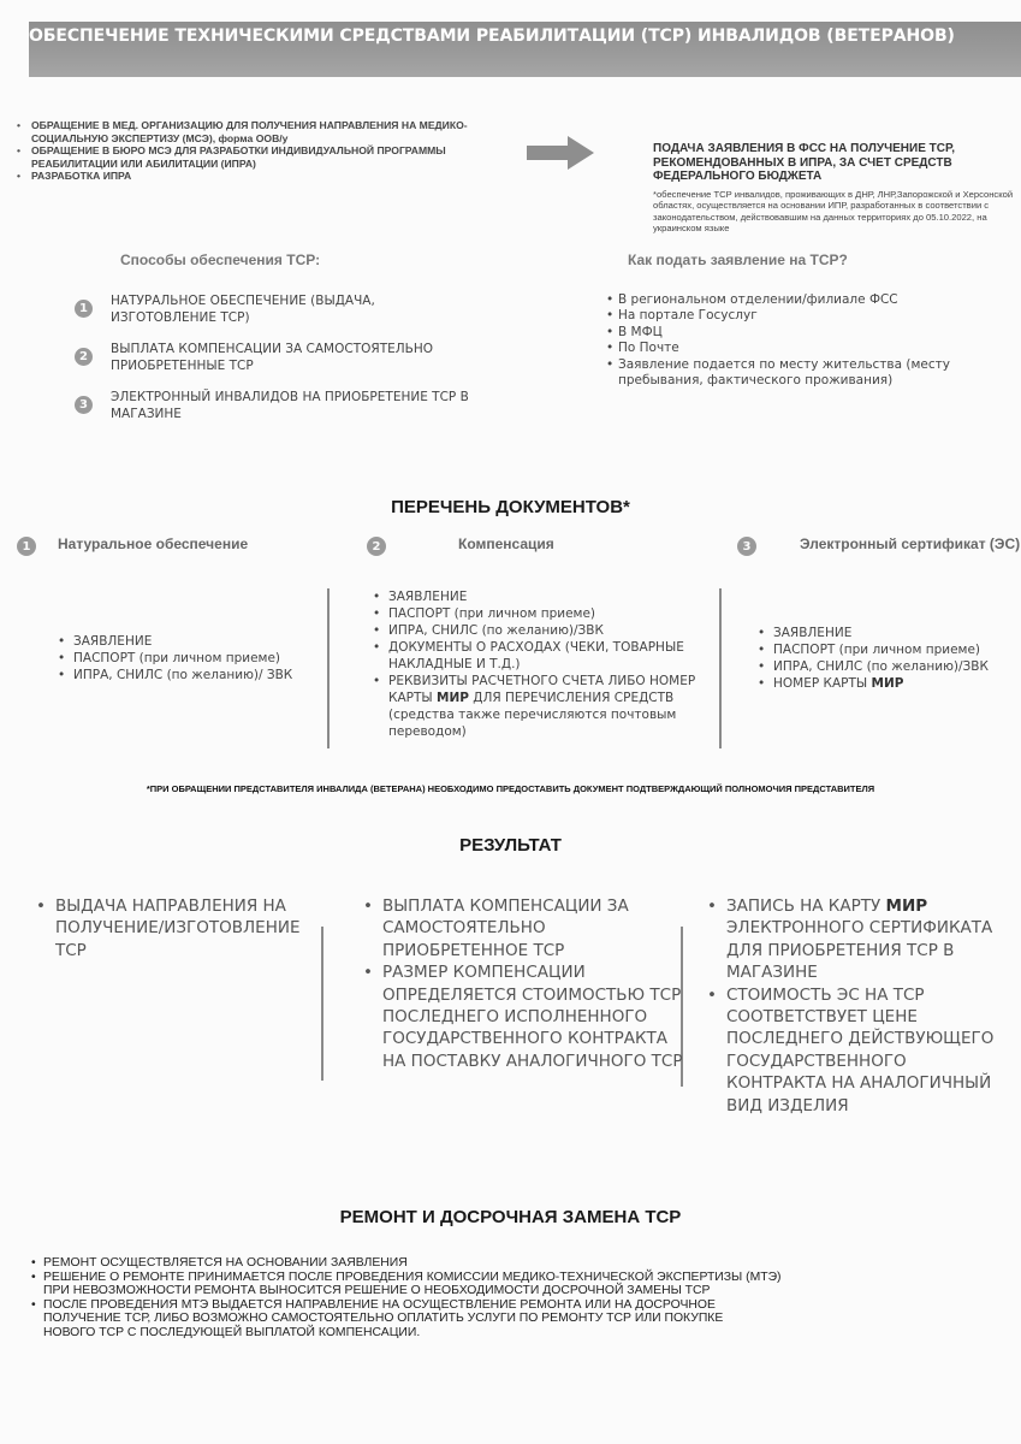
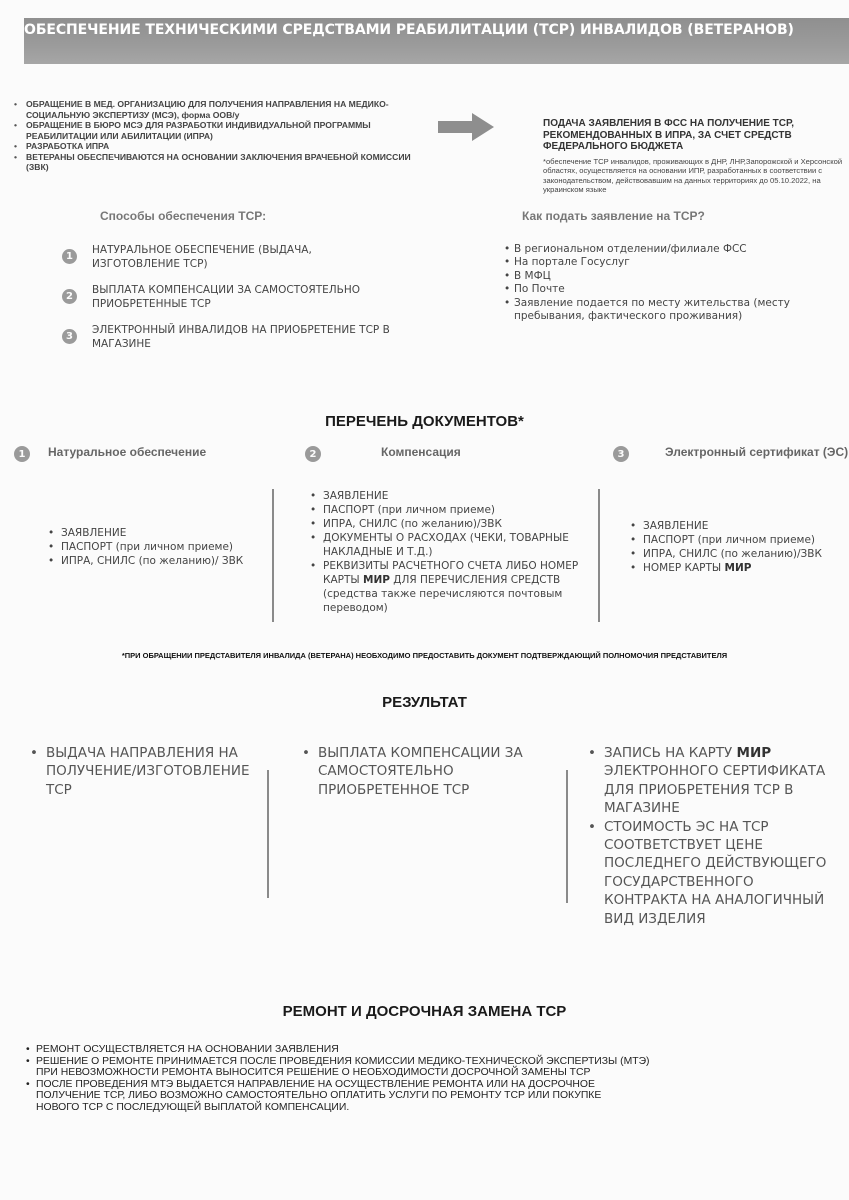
  ОБЕСПЕЧЕНИЕ ТЕХНИЧЕСКИМИ СРЕДСТВАМИ РЕАБИЛИТАЦИИ (ТСР) ИНВАЛИДОВ (ВЕТЕРАНОВ)
  ОБРАЩЕНИЕ В МЕД. ОРГАНИЗАЦИЮ ДЛЯ ПОЛУЧЕНИЯ НАПРАВЛЕНИЯ НА МЕДИКО-СОЦИАЛЬНУЮ ЭКСПЕРТИЗУ (МСЭ), форма ООВ/у
  ОБРАЩЕНИЕ В БЮРО МСЭ ДЛЯ РАЗРАБОТКИ ИНДИВИДУАЛЬНОЙ ПРОГРАММЫ РЕАБИЛИТАЦИИ ИЛИ АБИЛИТАЦИИ (ИПРА)
  РАЗРАБОТКА ИПРА
+ ВЕТЕРАНЫ ОБЕСПЕЧИВАЮТСЯ НА ОСНОВАНИИ ЗАКЛЮЧЕНИЯ ВРАЧЕБНОЙ КОМИССИИ (ЗВК)
  ПОДАЧА ЗАЯВЛЕНИЯ В ФСС НА ПОЛУЧЕНИЕ ТСР, РЕКОМЕНДОВАННЫХ В ИПРА, ЗА СЧЕТ СРЕДСТВ ФЕДЕРАЛЬНОГО БЮДЖЕТА
  *обеспечение ТСР инвалидов, проживающих в ДНР, ЛНР,Запорожской и Херсонской областях, осуществляется на основании ИПР, разработанных в соответствии с законодательством, действовавшим на данных территориях до 05.10.2022, на украинском языке
  Способы обеспечения ТСР:
  1
  НАТУРАЛЬНОЕ ОБЕСПЕЧЕНИЕ (ВЫДАЧА, ИЗГОТОВЛЕНИЕ ТСР)
  2
  ВЫПЛАТА КОМПЕНСАЦИИ ЗА САМОСТОЯТЕЛЬНО ПРИОБРЕТЕННЫЕ ТСР
  3
  ЭЛЕКТРОННЫЙ ИНВАЛИДОВ НА ПРИОБРЕТЕНИЕ ТСР В МАГАЗИНЕ
  Как подать заявление на ТСР?
  В региональном отделении/филиале ФСС
  На портале Госуслуг
  В МФЦ
  По Почте
  Заявление подается по месту жительства (месту пребывания, фактического проживания)
  ПЕРЕЧЕНЬ ДОКУМЕНТОВ*
  1
  Натуральное обеспечение
  2
  Компенсация
  3
  Электронный сертификат (ЭС)
  ЗАЯВЛЕНИЕ
  ПАСПОРТ (при личном приеме)
  ИПРА, СНИЛС (по желанию)/ ЗВК
  ЗАЯВЛЕНИЕ
  ПАСПОРТ (при личном приеме)
  ИПРА, СНИЛС (по желанию)/ЗВК
  ДОКУМЕНТЫ О РАСХОДАХ (ЧЕКИ, ТОВАРНЫЕ НАКЛАДНЫЕ И Т.Д.)
  РЕКВИЗИТЫ РАСЧЕТНОГО СЧЕТА ЛИБО НОМЕР КАРТЫ МИР ДЛЯ ПЕРЕЧИСЛЕНИЯ СРЕДСТВ (средства также перечисляются почтовым переводом)
  ЗАЯВЛЕНИЕ
  ПАСПОРТ (при личном приеме)
  ИПРА, СНИЛС (по желанию)/ЗВК
  НОМЕР КАРТЫ МИР
  *ПРИ ОБРАЩЕНИИ ПРЕДСТАВИТЕЛЯ ИНВАЛИДА (ВЕТЕРАНА) НЕОБХОДИМО ПРЕДОСТАВИТЬ ДОКУМЕНТ ПОДТВЕРЖДАЮЩИЙ ПОЛНОМОЧИЯ ПРЕДСТАВИТЕЛЯ
  РЕЗУЛЬТАТ
  ВЫДАЧА НАПРАВЛЕНИЯ НА ПОЛУЧЕНИЕ/ИЗГОТОВЛЕНИЕ ТСР
  ВЫПЛАТА КОМПЕНСАЦИИ ЗА САМОСТОЯТЕЛЬНО ПРИОБРЕТЕННОЕ ТСР
- РАЗМЕР КОМПЕНСАЦИИ ОПРЕДЕЛЯЕТСЯ СТОИМОСТЬЮ ТСР ПОСЛЕДНЕГО ИСПОЛНЕННОГО ГОСУДАРСТВЕННОГО КОНТРАКТА НА ПОСТАВКУ АНАЛОГИЧНОГО ТСР
  ЗАПИСЬ НА КАРТУ МИР
  ЭЛЕКТРОННОГО СЕРТИФИКАТА
  ДЛЯ ПРИОБРЕТЕНИЯ ТСР В
  МАГАЗИНЕ
  СТОИМОСТЬ ЭС НА ТСР
  СООТВЕТСТВУЕТ ЦЕНЕ
  ПОСЛЕДНЕГО ДЕЙСТВУЮЩЕГО
  ГОСУДАРСТВЕННОГО
  КОНТРАКТА НА АНАЛОГИЧНЫЙ
  ВИД ИЗДЕЛИЯ
  РЕМОНТ И ДОСРОЧНАЯ ЗАМЕНА ТСР
  РЕМОНТ ОСУЩЕСТВЛЯЕТСЯ НА ОСНОВАНИИ ЗАЯВЛЕНИЯ
  РЕШЕНИЕ О РЕМОНТЕ ПРИНИМАЕТСЯ ПОСЛЕ ПРОВЕДЕНИЯ КОМИССИИ МЕДИКО-ТЕХНИЧЕСКОЙ ЭКСПЕРТИЗЫ (МТЭ)
  ПРИ НЕВОЗМОЖНОСТИ РЕМОНТА ВЫНОСИТСЯ РЕШЕНИЕ О НЕОБХОДИМОСТИ ДОСРОЧНОЙ ЗАМЕНЫ ТСР
  ПОСЛЕ ПРОВЕДЕНИЯ МТЭ ВЫДАЕТСЯ НАПРАВЛЕНИЕ НА ОСУЩЕСТВЛЕНИЕ РЕМОНТА ИЛИ НА ДОСРОЧНОЕ
  ПОЛУЧЕНИЕ ТСР, ЛИБО ВОЗМОЖНО САМОСТОЯТЕЛЬНО ОПЛАТИТЬ УСЛУГИ ПО РЕМОНТУ ТСР ИЛИ ПОКУПКЕ
  НОВОГО ТСР С ПОСЛЕДУЮЩЕЙ ВЫПЛАТОЙ КОМПЕНСАЦИИ.
